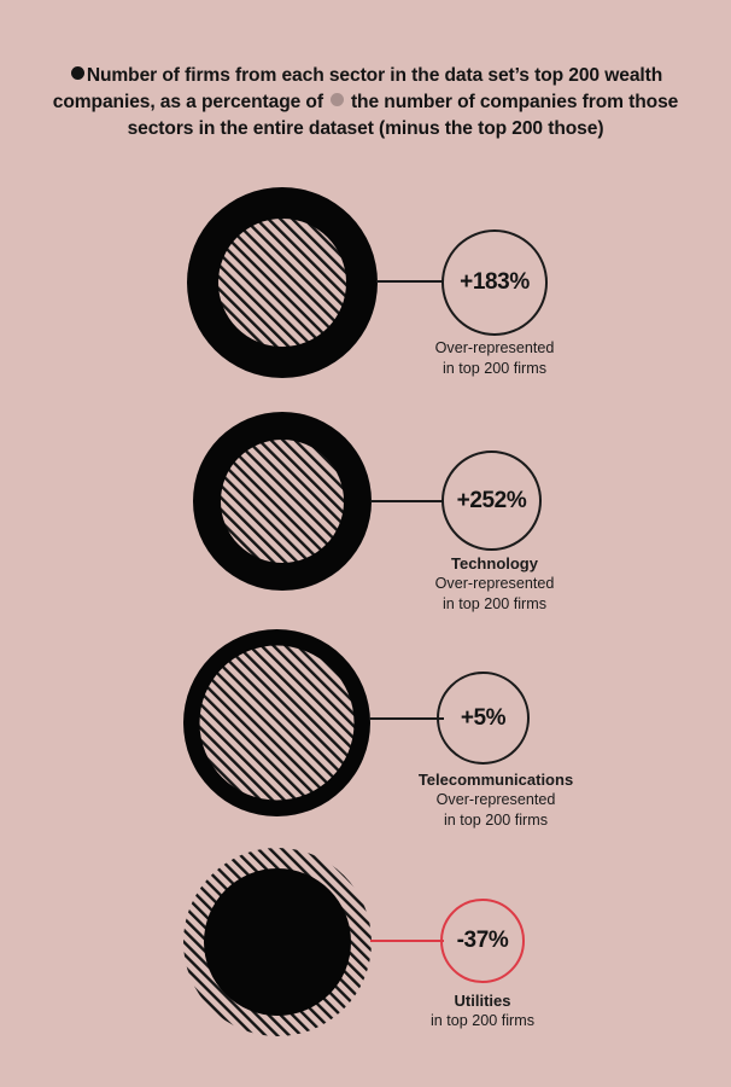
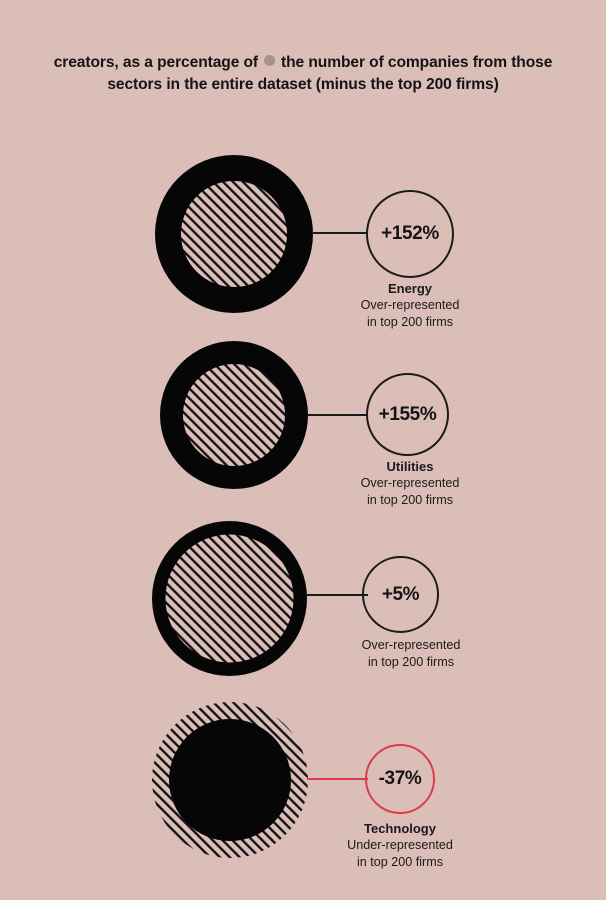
- Number of firms from each sector in the data set’s top 200 wealth
- companies, as a percentage of the number of companies from those
+ creators, as a percentage of the number of companies from those
- sectors in the entire dataset (minus the top 200 those)
+ sectors in the entire dataset (minus the top 200 firms)
- +183%
+ +152%
+ Energy
  Over-represented
  in top 200 firms
- +252%
+ +155%
- Technology
+ Utilities
  Over-represented
  in top 200 firms
  +5%
- Telecommunications
  Over-represented
  in top 200 firms
  -37%
- Utilities
+ Technology
+ Under-represented
  in top 200 firms
